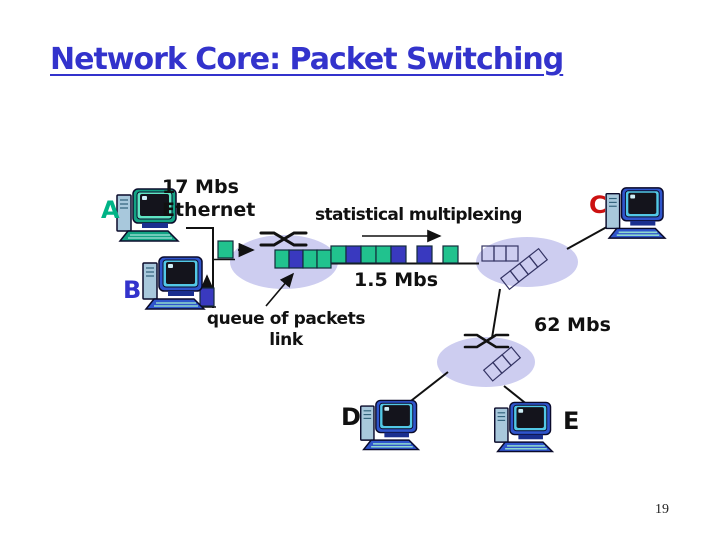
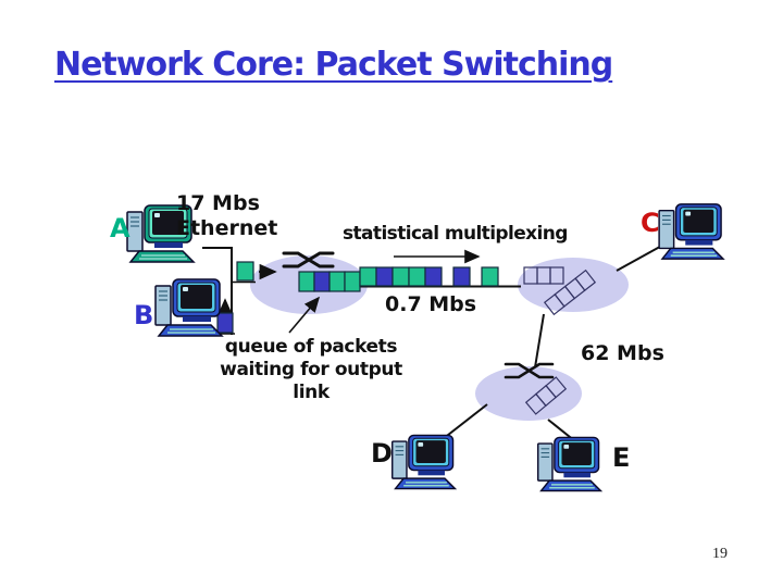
  Network Core: Packet Switching
  17 Mbs
  Ethernet
  statistical multiplexing
- 1.5 Mbs
+ 0.7 Mbs
  62 Mbs
  queue of packets
+ waiting for output
  link
  A
  B
  C
  D
  E
  19
